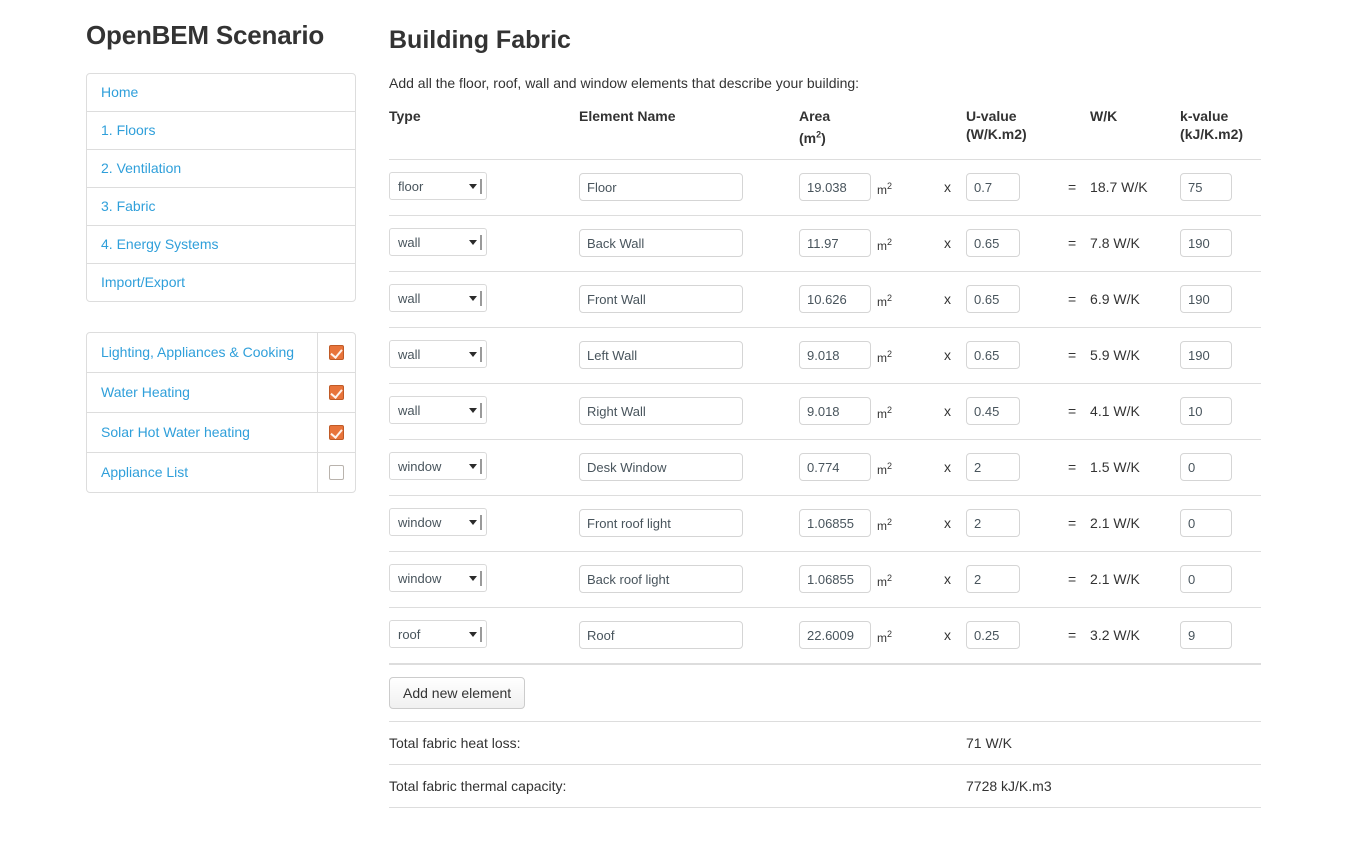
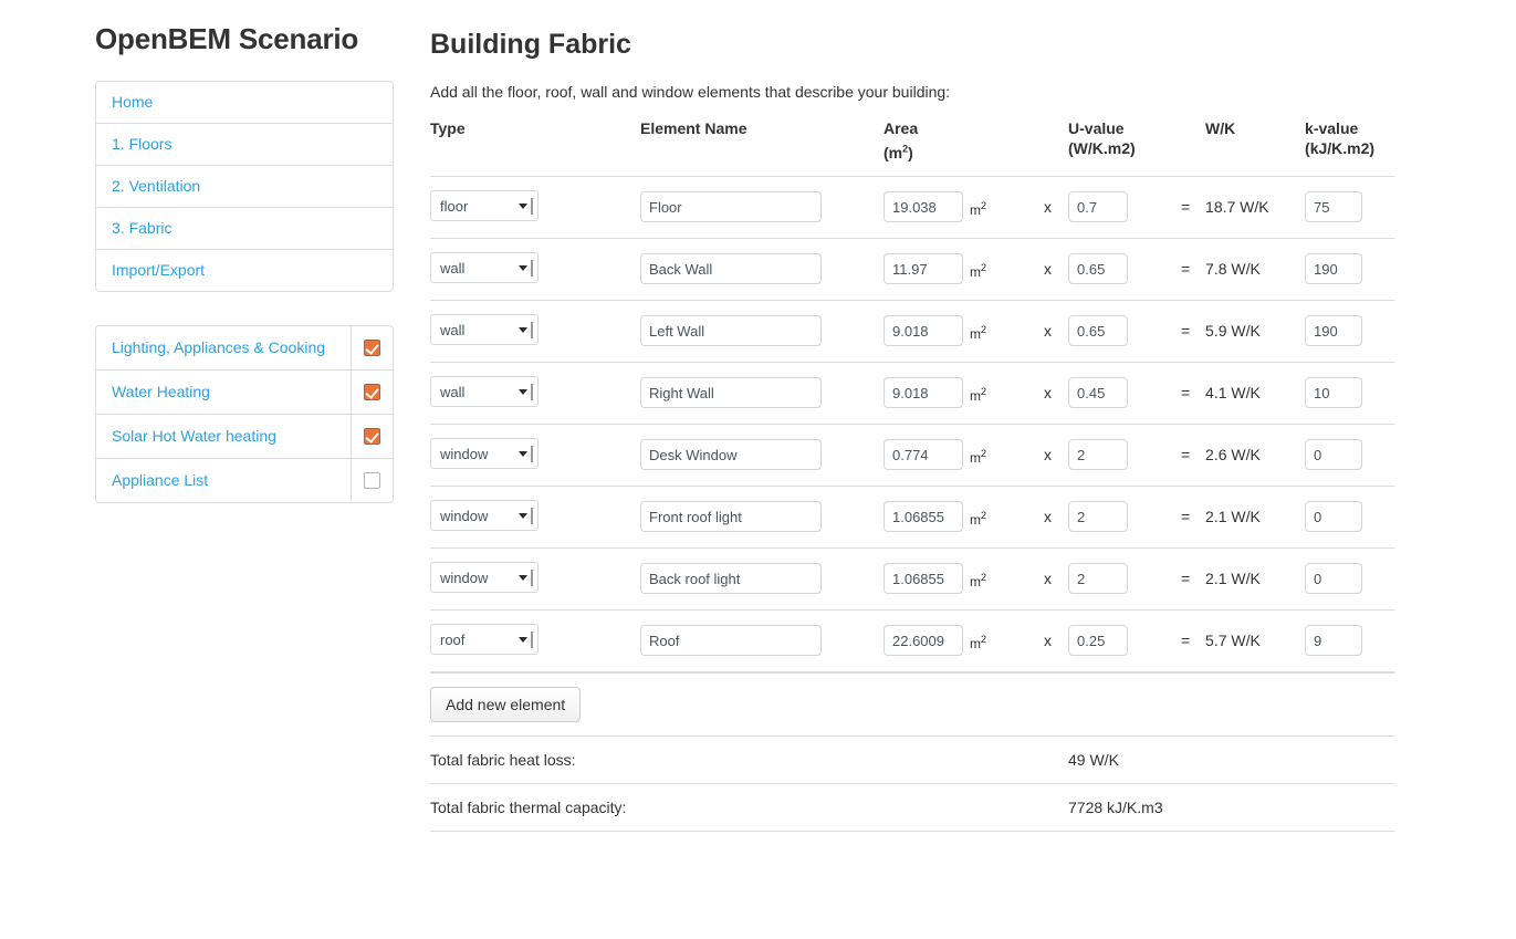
  OpenBEM Scenario
  Home
  1. Floors
  2. Ventilation
  3. Fabric
- 4. Energy Systems
  Import/Export
  Lighting, Appliances & Cooking
  Water Heating
  Solar Hot Water heating
  Appliance List
  Building Fabric
  Add all the floor, roof, wall and window elements that describe your building:
  Type	Element Name	Area (m2)	U-value (W/K.m2)	W/K	k-value (kJ/K.m2)
  floor	Floor	19.038 m2	x	0.7	=	18.7 W/K	75
  wall	Back Wall	11.97 m2	x	0.65	=	7.8 W/K	190
- wall	Front Wall	10.626 m2	x	0.65	=	6.9 W/K	190
  wall	Left Wall	9.018 m2	x	0.65	=	5.9 W/K	190
  wall	Right Wall	9.018 m2	x	0.45	=	4.1 W/K	10
- window	Desk Window	0.774 m2	x	2	=	1.5 W/K	0
+ window	Desk Window	0.774 m2	x	2	=	2.6 W/K	0
  window	Front roof light	1.06855 m2	x	2	=	2.1 W/K	0
  window	Back roof light	1.06855 m2	x	2	=	2.1 W/K	0
- roof	Roof	22.6009 m2	x	0.25	=	3.2 W/K	9
+ roof	Roof	22.6009 m2	x	0.25	=	5.7 W/K	9
  Add new element
- Total fabric heat loss:	71 W/K
+ Total fabric heat loss:	49 W/K
  Total fabric thermal capacity:	7728 kJ/K.m3
